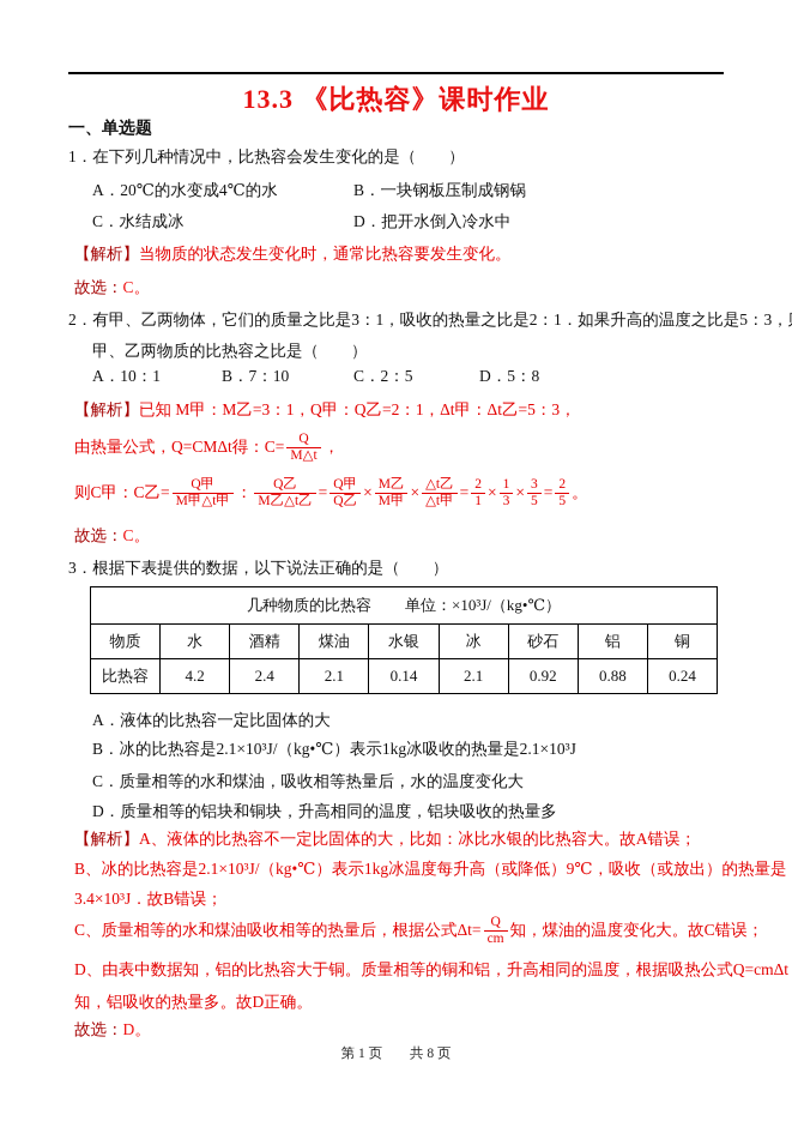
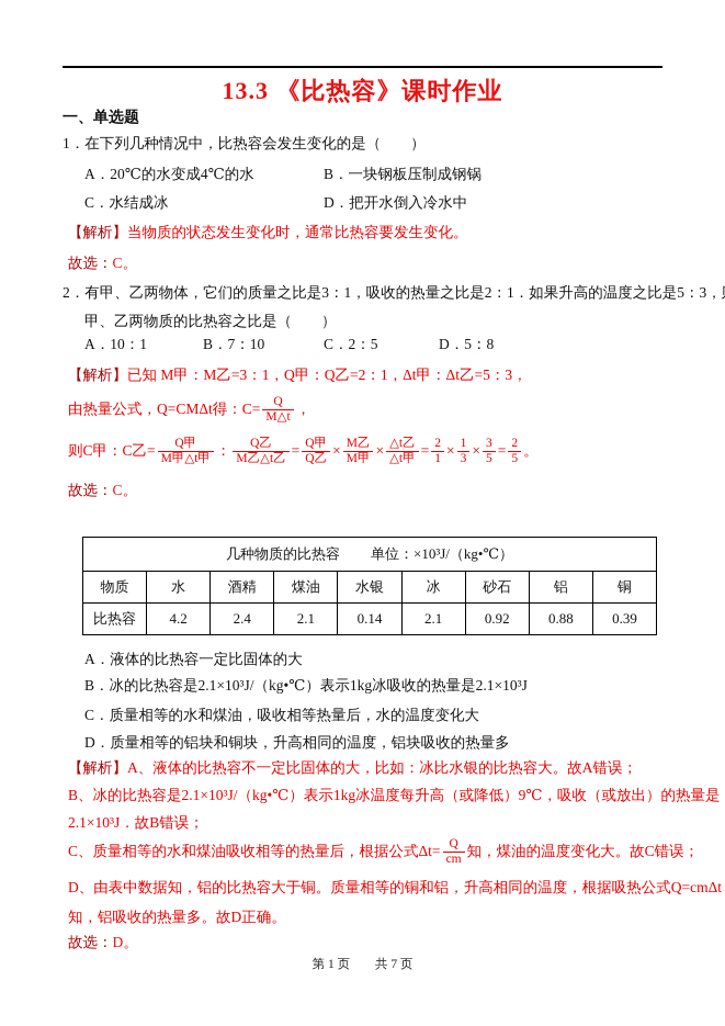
  13.3 《比热容》课时作业
  一、单选题
  1．在下列几种情况中，比热容会发生变化的是（ ）
  A．20℃的水变成4℃的水
  B．一块钢板压制成钢锅
  C．水结成冰
  D．把开水倒入冷水中
  【解析】当物质的状态发生变化时，通常比热容要发生变化。
  故选：C。
  2．有甲、乙两物体，它们的质量之比是3：1，吸收的热量之比是2：1．如果升高的温度之比是5：3，
  甲、乙两物质的比热容之比是（ ）
  A．10：1
  B．7：10
  C．2：5
  D．5：8
  【解析】已知 M甲：M乙=3：1，Q甲：Q乙=2：1，Δt甲：Δt乙=5：3，
  由热量公式，Q=CMΔt得：C=
  Q
  M△t
  ，
  则C甲：C乙=
  Q甲
  M甲△t甲
  ：
  Q乙
  M乙△t乙
  =
  Q甲
  Q乙
  ×
  M乙
  M甲
  ×
  △t乙
  △t甲
  =
  2
  1
  ×
  1
  3
  ×
  3
  5
  =
  2
  5
  。
  故选：C。
- 3．根据下表提供的数据，以下说法正确的是（ ）
  几种物质的比热容 单位：×10³J/（kg•℃）
  物质	水	酒精	煤油	水银	冰	砂石	铝	铜
- 比热容	4.2	2.4	2.1	0.14	2.1	0.92	0.88	0.24
+ 比热容	4.2	2.4	2.1	0.14	2.1	0.92	0.88	0.39
  A．液体的比热容一定比固体的大
  B．冰的比热容是2.1×10³J/（kg•℃）表示1kg冰吸收的热量是2.1×10³J
  C．质量相等的水和煤油，吸收相等热量后，水的温度变化大
  D．质量相等的铝块和铜块，升高相同的温度，铝块吸收的热量多
  【解析】A、液体的比热容不一定比固体的大，比如：冰比水银的比热容大。故A错误；
  B、冰的比热容是2.1×10³J/（kg•℃）表示1kg冰温度每升高（或降低）9℃，吸收（或放出）的热量是
- 3.4×10³J．故B错误；
+ 2.1×10³J．故B错误；
  C、质量相等的水和煤油吸收相等的热量后，根据公式Δt=
  Q
  cm
  知，煤油的温度变化大。故C错误；
  D、由表中数据知，铝的比热容大于铜。质量相等的铜和铝，升高相同的温度，根据吸热公式Q=cmΔt
  知，铝吸收的热量多。故D正确。
  故选：D。
- 第 1 页 共 8 页
+ 第 1 页 共 7 页
